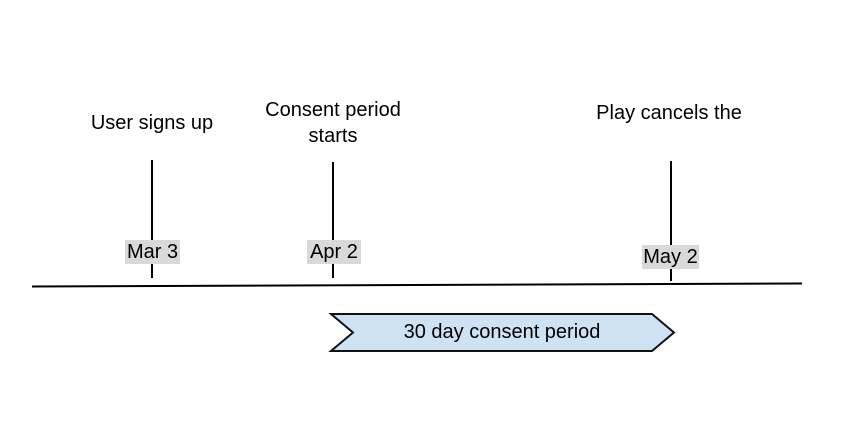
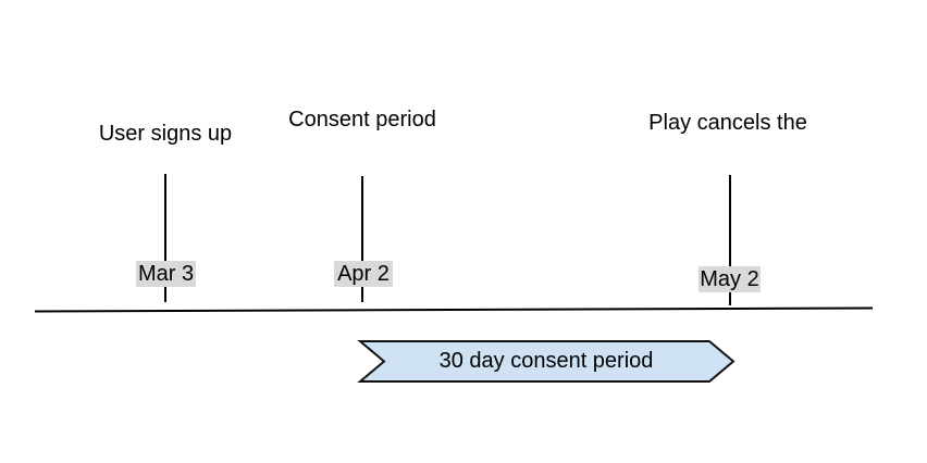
  User signs up
  Consent period
- starts
  Play cancels the
  Mar 3
  Apr 2
  May 2
  30 day consent period
